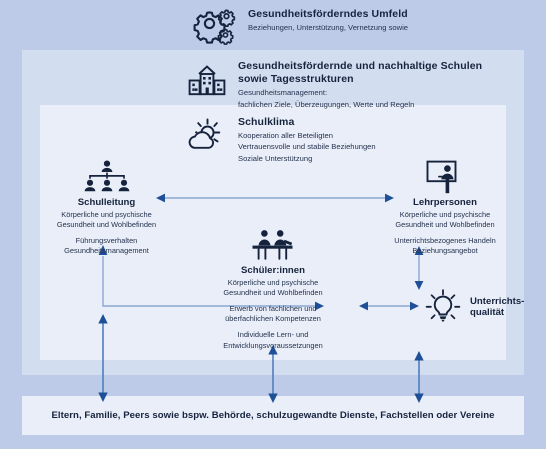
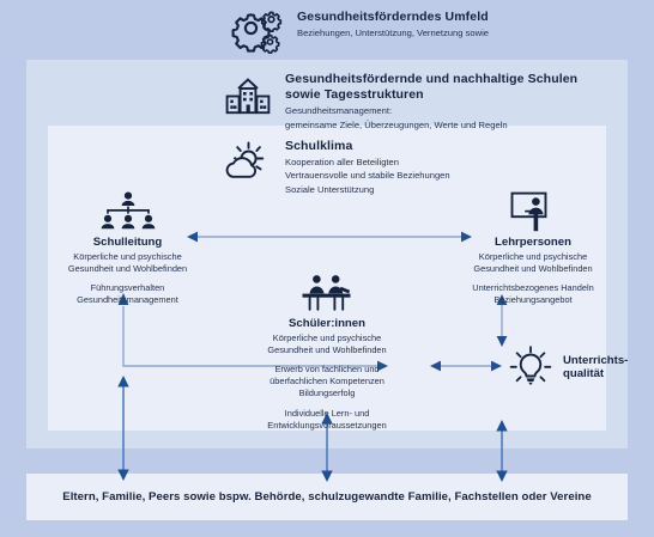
  Gesundheitsförderndes Umfeld
  Beziehungen, Unterstützung, Vernetzung sowie
  Gesundheitsfördernde und nachhaltige Schulen
  sowie Tagesstrukturen
  Gesundheitsmanagement:
- fachlichen Ziele, Überzeugungen, Werte und Regeln
+ gemeinsame Ziele, Überzeugungen, Werte und Regeln
  Schulklima
  Kooperation aller Beteiligten
  Vertrauensvolle und stabile Beziehungen
  Soziale Unterstützung
  Schulleitung
  Körperliche und psychische
  Gesundheit und Wohlbefinden
  Führungsverhalten
  Gesundheitsmanagement
  Lehrpersonen
  Körperliche und psychische
  Gesundheit und Wohlbefinden
  Unterrichtsbezogenes Handeln
  Beziehungsangebot
  Schüler:innen
  Körperliche und psychische
  Gesundheit und Wohlbefinden
  Erwerb von fachlichen und
  überfachlichen Kompetenzen
+ Bildungserfolg
  Individuelle Lern- und
  Entwicklungsvoraussetzungen
  Unterrichts-
  qualität
- Eltern, Familie, Peers sowie bspw. Behörde, schulzugewandte Dienste, Fachstellen oder Vereine
+ Eltern, Familie, Peers sowie bspw. Behörde, schulzugewandte Familie, Fachstellen oder Vereine
